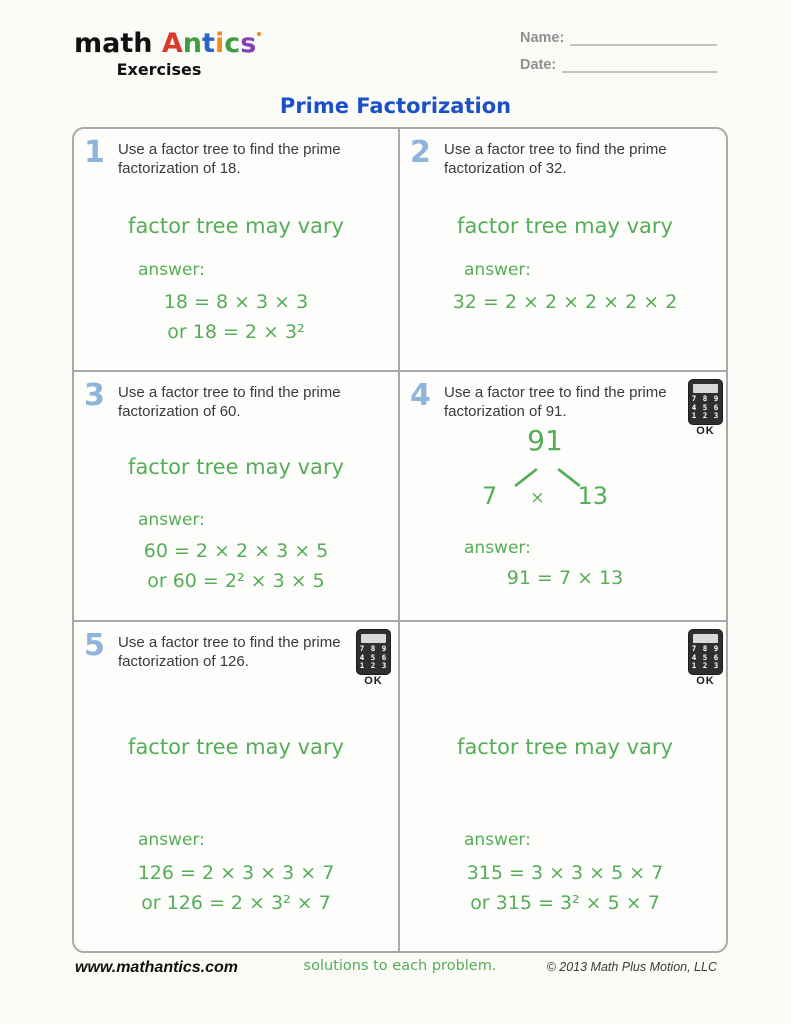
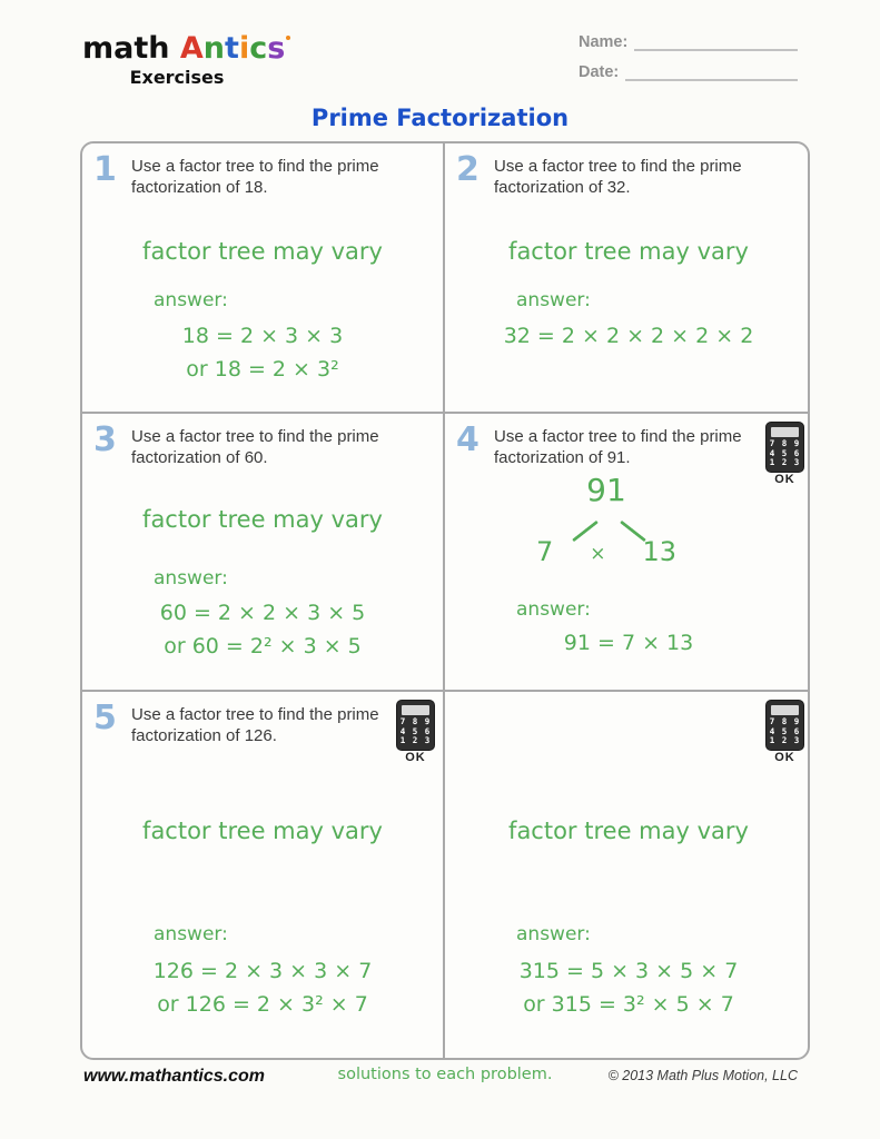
  math Antics
  Exercises
  Name:
  Date:
  Prime Factorization
  1
  Use a factor tree to find the prime factorization of 18.
  factor tree may vary
  answer:
- 18 = 8 × 3 × 3
+ 18 = 2 × 3 × 3
  or 18 = 2 × 3²
  2
  Use a factor tree to find the prime factorization of 32.
  factor tree may vary
  answer:
  32 = 2 × 2 × 2 × 2 × 2
  3
  Use a factor tree to find the prime factorization of 60.
  factor tree may vary
  answer:
  60 = 2 × 2 × 3 × 5
  or 60 = 2² × 3 × 5
  4
  Use a factor tree to find the prime factorization of 91.
  7 8 9
  4 5 6
  1 2 3
  OK
  91
  7
  ×
  13
  answer:
  91 = 7 × 13
  5
  Use a factor tree to find the prime factorization of 126.
  7 8 9
  4 5 6
  1 2 3
  OK
  factor tree may vary
  answer:
  126 = 2 × 3 × 3 × 7
  or 126 = 2 × 3² × 7
  7 8 9
  4 5 6
  1 2 3
  OK
  factor tree may vary
  answer:
- 315 = 3 × 3 × 5 × 7
+ 315 = 5 × 3 × 5 × 7
  or 315 = 3² × 5 × 7
  www.mathantics.com
  solutions to each problem.
  © 2013 Math Plus Motion, LLC
